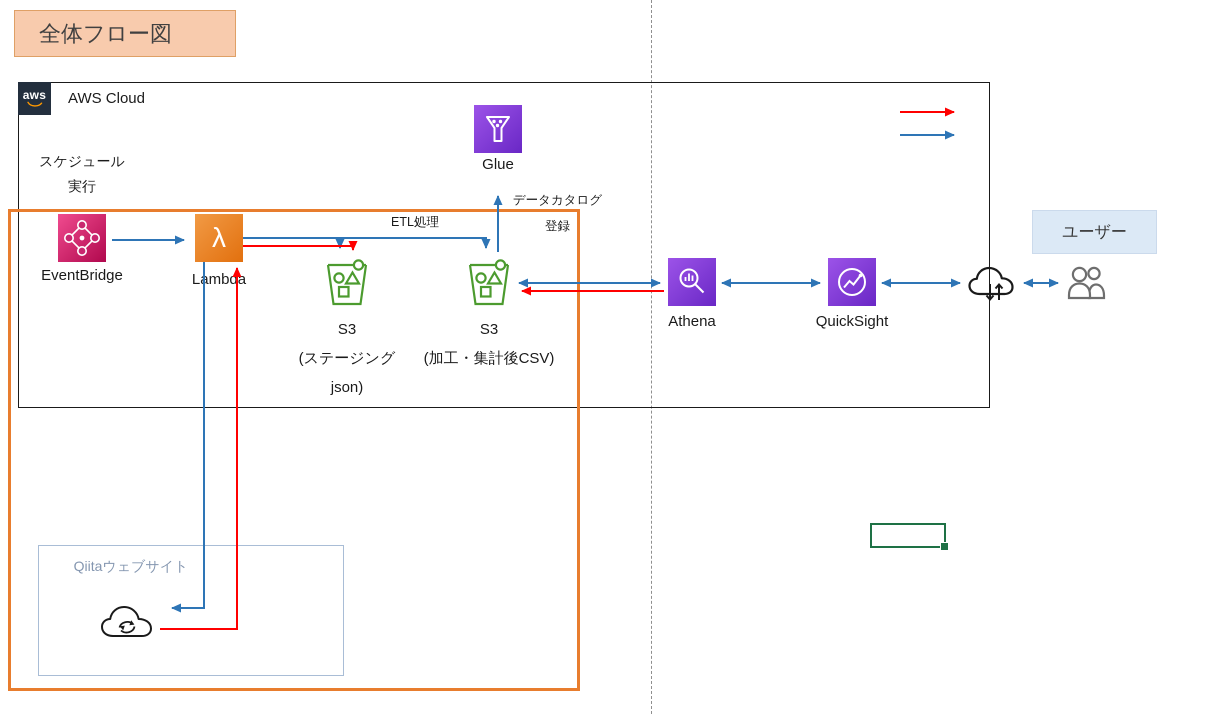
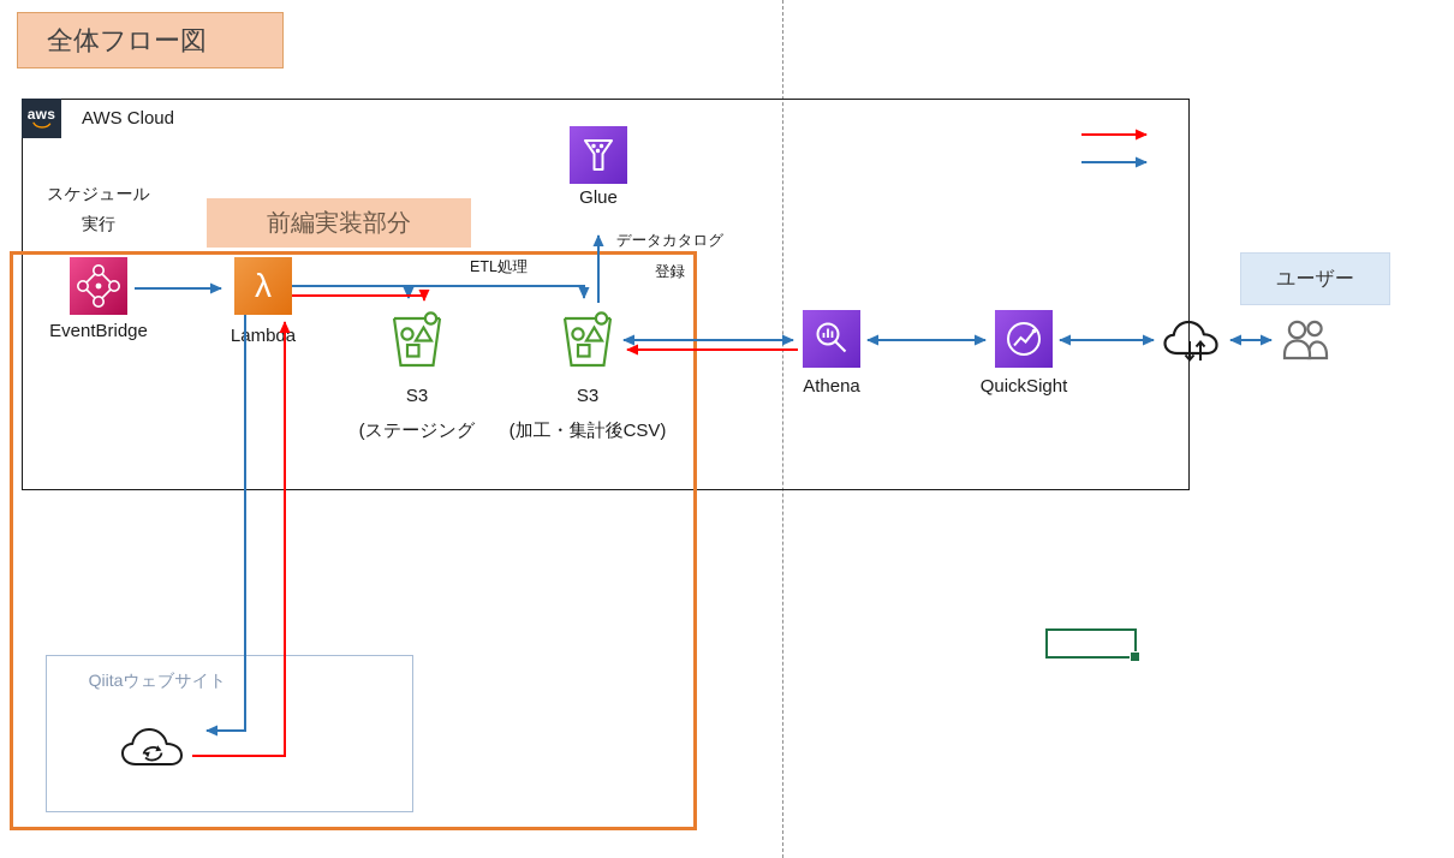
  全体フロー図
  aws
  AWS Cloud
  スケジュール
  実行
+ 前編実装部分
  EventBridge
  λ
  Lmbda
  S3
  (ステージング
- json)
  S3
  (加工・集計後CSV)
  Glue
  データカタログ
  登録
  ETL処理
  Athena
  QuickSight
  ユーザー
  Qiitaウェブサイト
